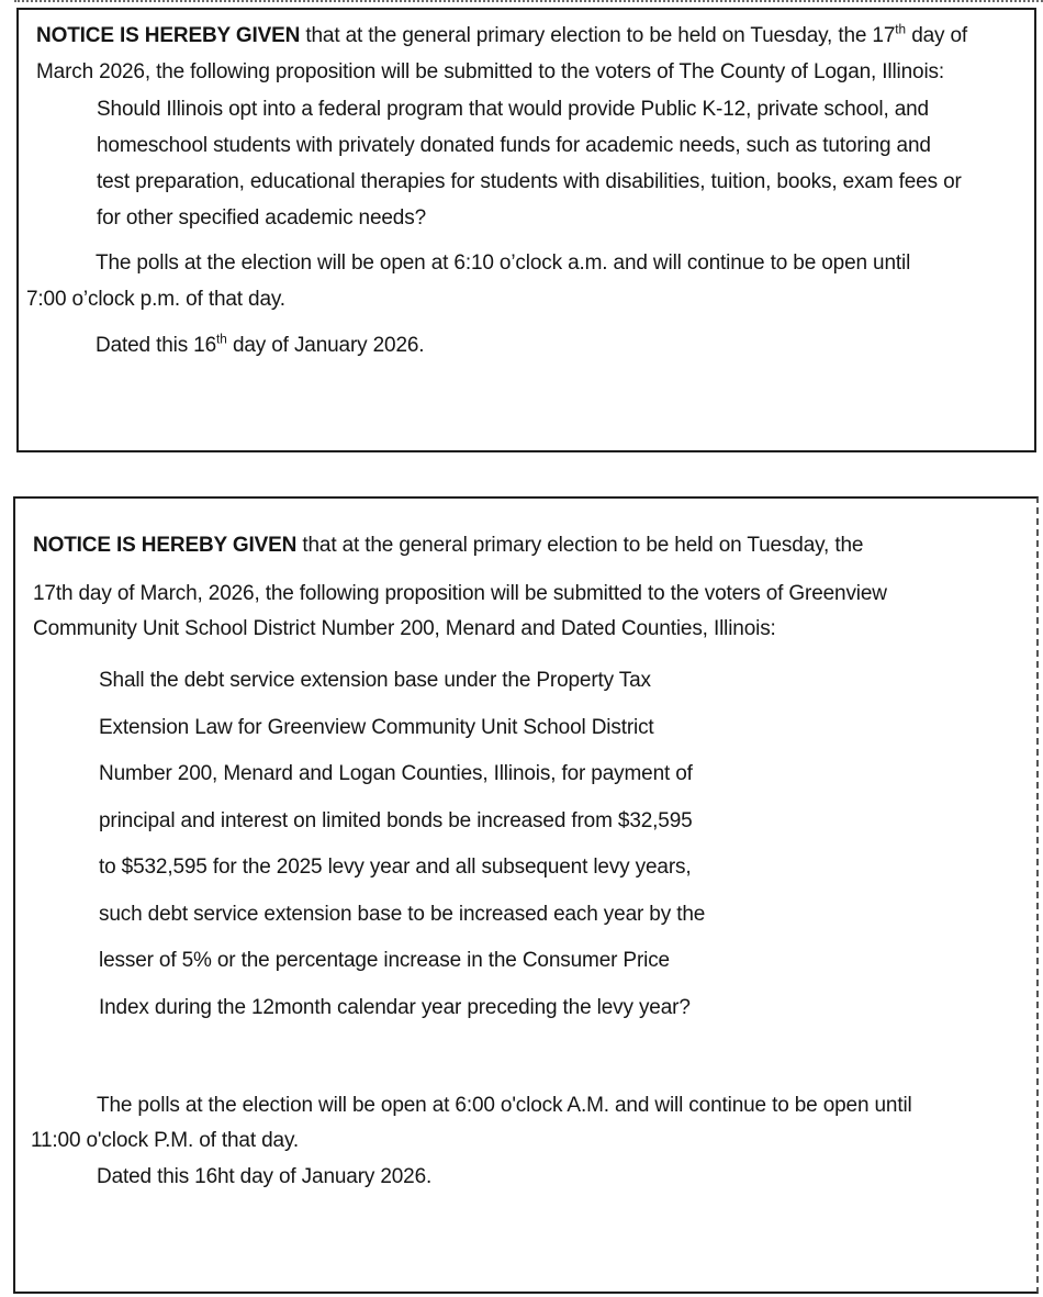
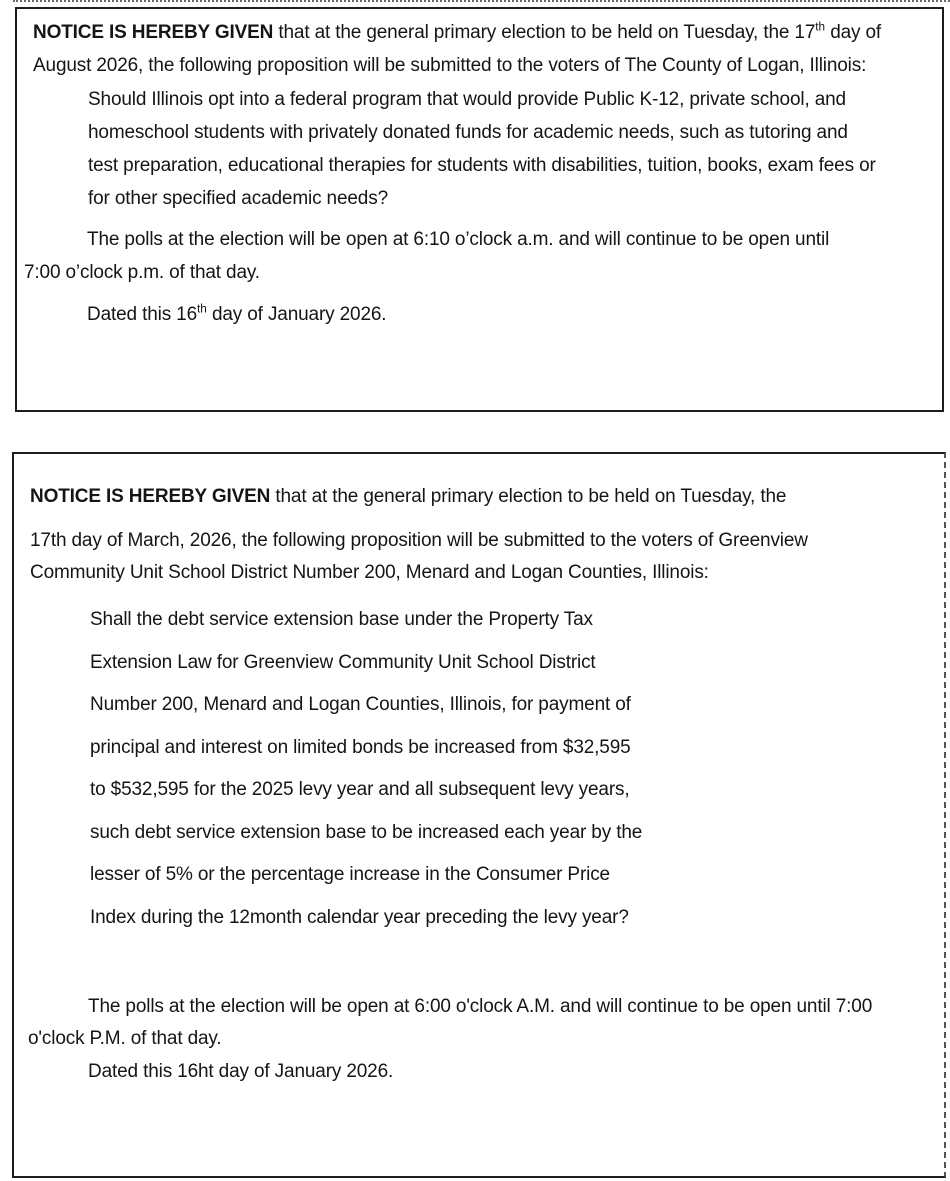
- NOTICE IS HEREBY GIVEN that at the general primary election to be held on Tuesday, the 17th day of March 2026, the following proposition will be submitted to the voters of The County of Logan, Illinois:
+ NOTICE IS HEREBY GIVEN that at the general primary election to be held on Tuesday, the 17th day of August 2026, the following proposition will be submitted to the voters of The County of Logan, Illinois:
  Should Illinois opt into a federal program that would provide Public K-12, private school, and homeschool students with privately donated funds for academic needs, such as tutoring and test preparation, educational therapies for students with disabilities, tuition, books, exam fees or for other specified academic needs?
  The polls at the election will be open at 6:10 o’clock a.m. and will continue to be open until 7:00 o’clock p.m. of that day.
  Dated this 16th day of January 2026.
  NOTICE IS HEREBY GIVEN that at the general primary election to be held on Tuesday, the
- 17th day of March, 2026, the following proposition will be submitted to the voters of Greenview Community Unit School District Number 200, Menard and Dated Counties, Illinois:
+ 17th day of March, 2026, the following proposition will be submitted to the voters of Greenview Community Unit School District Number 200, Menard and Logan Counties, Illinois:
  Shall the debt service extension base under the Property Tax
  Extension Law for Greenview Community Unit School District
  Number 200, Menard and Logan Counties, Illinois, for payment of
  principal and interest on limited bonds be increased from $32,595
  to $532,595 for the 2025 levy year and all subsequent levy years,
  such debt service extension base to be increased each year by the
  lesser of 5% or the percentage increase in the Consumer Price
  Index during the 12month calendar year preceding the levy year?
- The polls at the election will be open at 6:00 o'clock A.M. and will continue to be open until 11:00 o'clock P.M. of that day.
+ The polls at the election will be open at 6:00 o'clock A.M. and will continue to be open until 7:00 o'clock P.M. of that day.
  Dated this 16ht day of January 2026.
